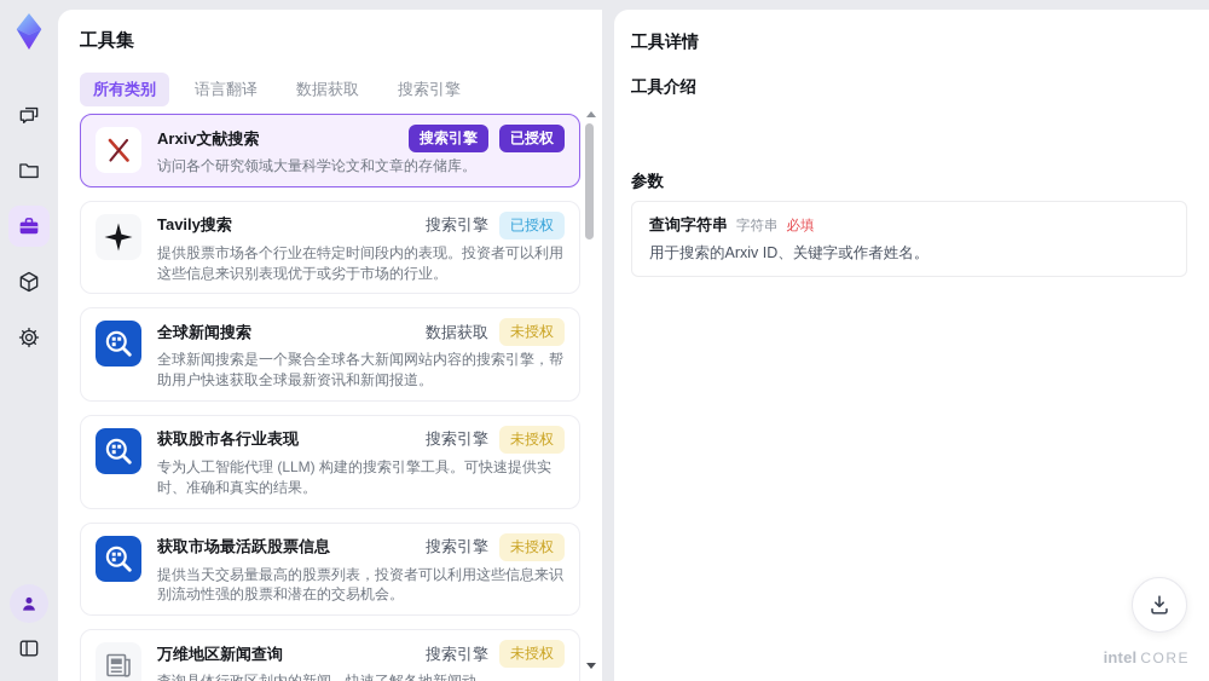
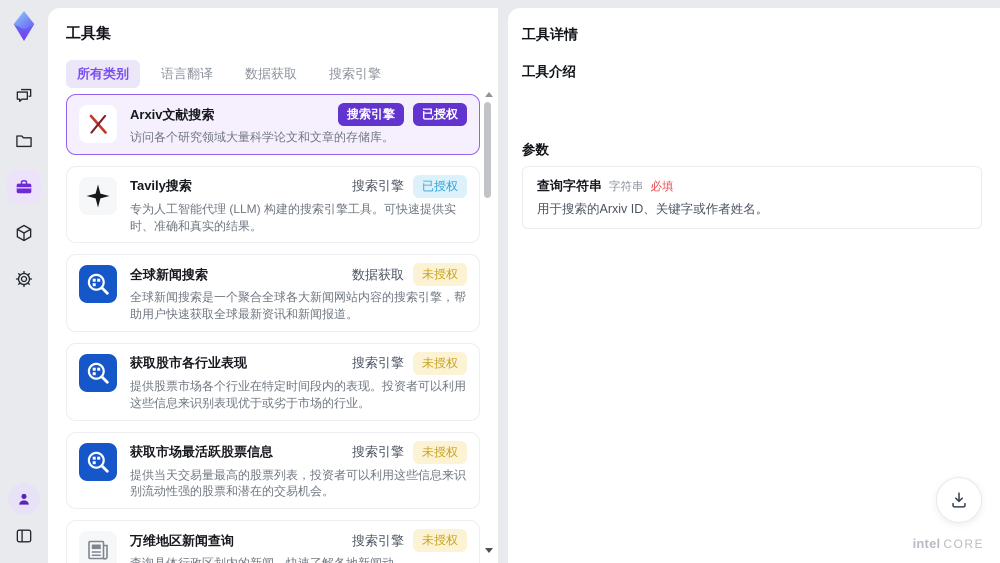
  工具集
  所有类别
  语言翻译
  数据获取
  搜索引擎
  Arxiv文献搜索
  搜索引擎
  已授权
  访问各个研究领域大量科学论文和文章的存储库。
  Tavily搜索
  搜索引擎
  已授权
- 提供股票市场各个行业在特定时间段内的表现。投资者可以利用这些信息来识别表现优于或劣于市场的行业。
+ 专为人工智能代理 (LLM) 构建的搜索引擎工具。可快速提供实时、准确和真实的结果。
  全球新闻搜索
  数据获取
  未授权
  全球新闻搜索是一个聚合全球各大新闻网站内容的搜索引擎，帮助用户快速获取全球最新资讯和新闻报道。
  获取股市各行业表现
  搜索引擎
  未授权
- 专为人工智能代理 (LLM) 构建的搜索引擎工具。可快速提供实时、准确和真实的结果。
+ 提供股票市场各个行业在特定时间段内的表现。投资者可以利用这些信息来识别表现优于或劣于市场的行业。
  获取市场最活跃股票信息
  搜索引擎
  未授权
  提供当天交易量最高的股票列表，投资者可以利用这些信息来识别流动性强的股票和潜在的交易机会。
  万维地区新闻查询
  搜索引擎
  未授权
  工具详情
  工具介绍
  参数
  查询字符串
  字符串
  必填
  用于搜索的Arxiv ID、关键字或作者姓名。
  intel
  CORE
